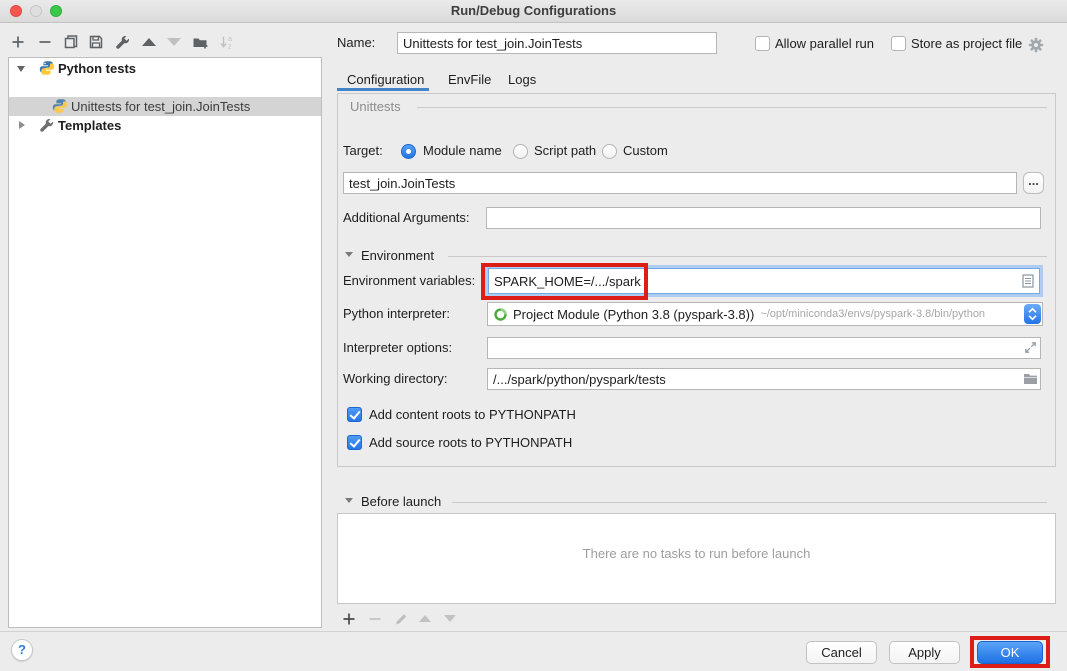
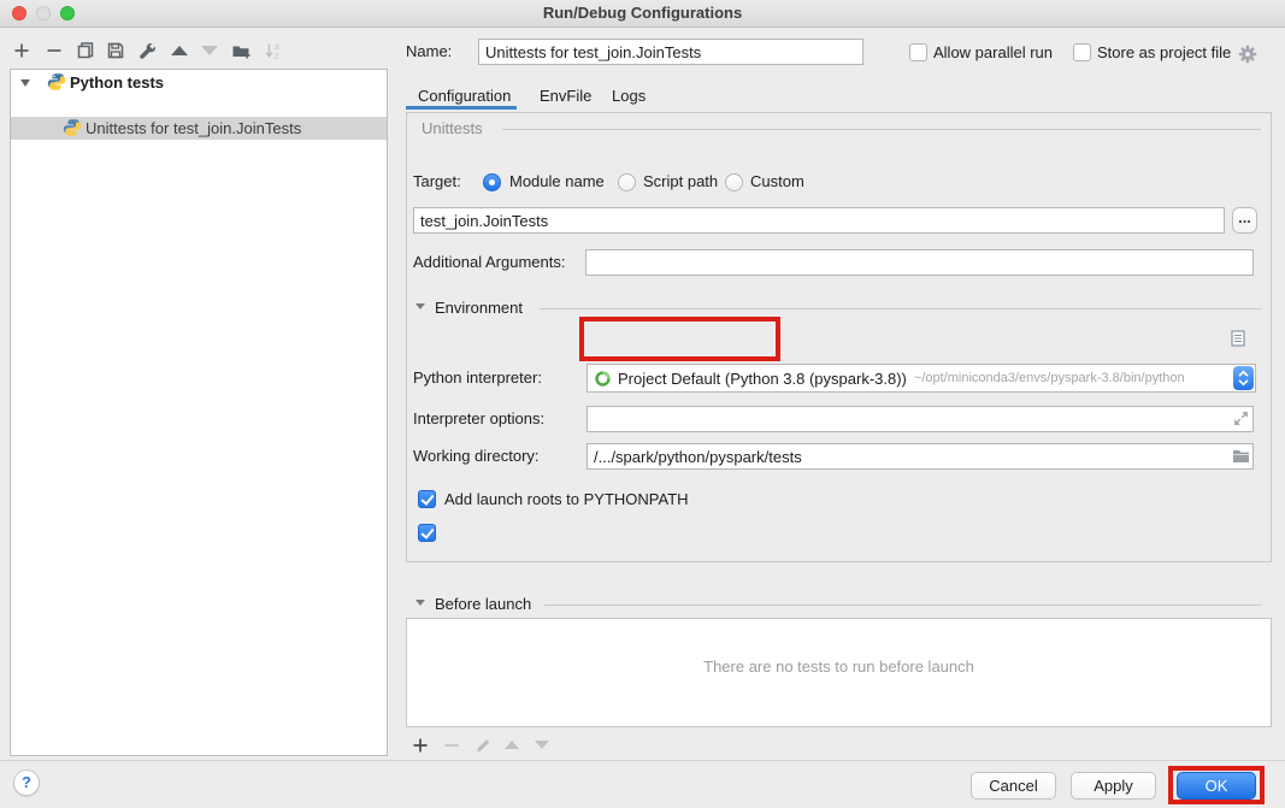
  Run/Debug Configurations
  Python tests
  Unittests for test_join.JoinTests
- Templates
  Name:
  Unittests for test_join.JoinTests
  Allow parallel run
  Store as project file
  Configuration
  EnvFile
  Logs
  Unittests
  Target:
  Module name
  Script path
  Custom
  test_join.JoinTests
  ...
  Additional Arguments:
  Environment
- Environment variables:
- SPARK_HOME=/.../spark
  Python interpreter:
- Project Module (Python 3.8 (pyspark-3.8))
+ Project Default (Python 3.8 (pyspark-3.8))
  ~/opt/miniconda3/envs/pyspark-3.8/bin/python
  Interpreter options:
  Working directory:
  /.../spark/python/pyspark/tests
- Add content roots to PYTHONPATH
+ Add launch roots to PYTHONPATH
- Add source roots to PYTHONPATH
  Before launch
- There are no tasks to run before launch
+ There are no tests to run before launch
  ?
  Cancel
  Apply
  OK
